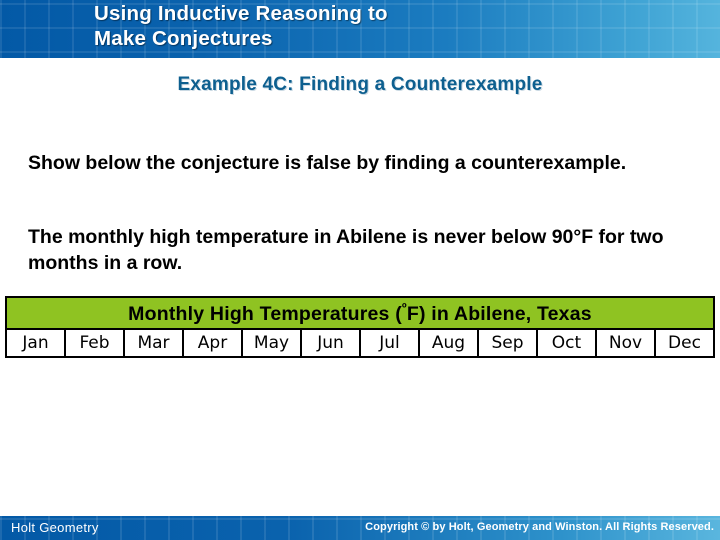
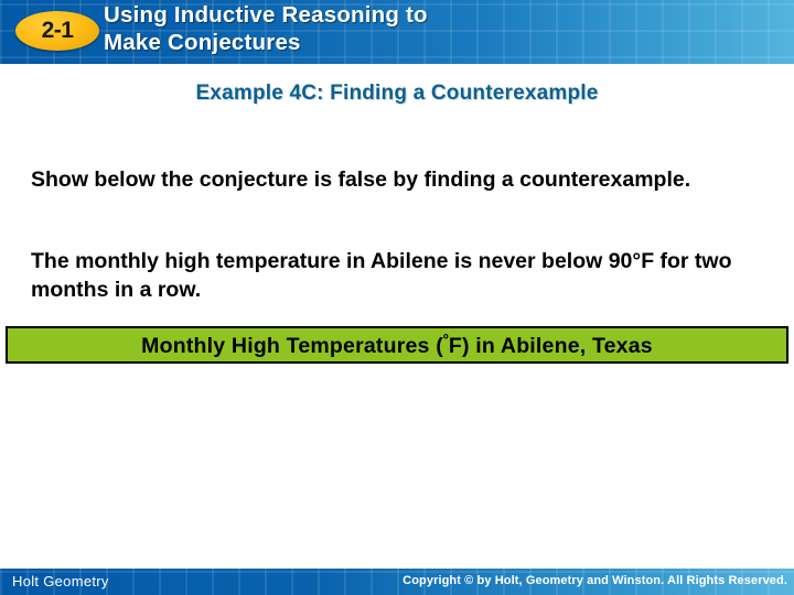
+ 2-1
  Using Inductive Reasoning to
  Make Conjectures
  Example 4C: Finding a Counterexample
  Show below the conjecture is false by finding a counterexample.
  The monthly high temperature in Abilene is never below 90°F for two months in a row.
  Monthly High Temperatures (ºF) in Abilene, Texas
- Jan	Feb	Mar	Apr	May	Jun	Jul	Aug	Sep	Oct	Nov	Dec
  Holt Geometry
  Copyright © by Holt, Geometry and Winston. All Rights Reserved.
